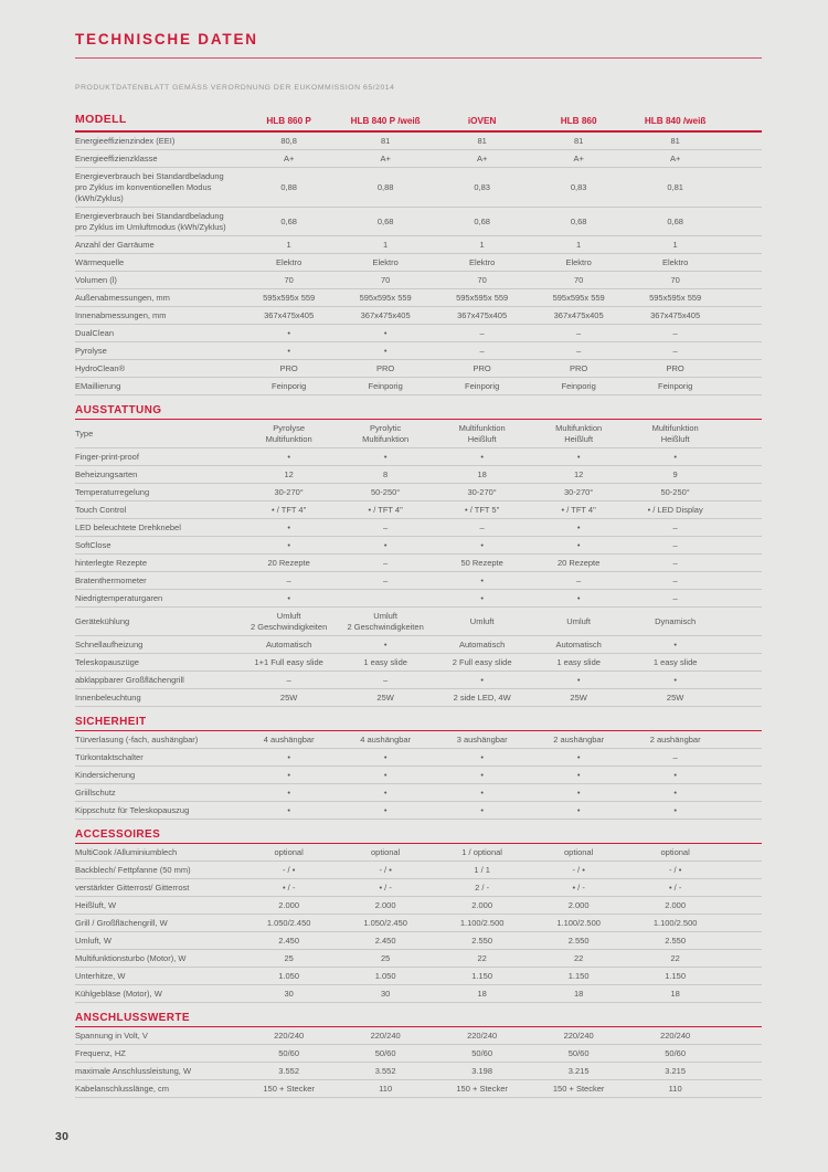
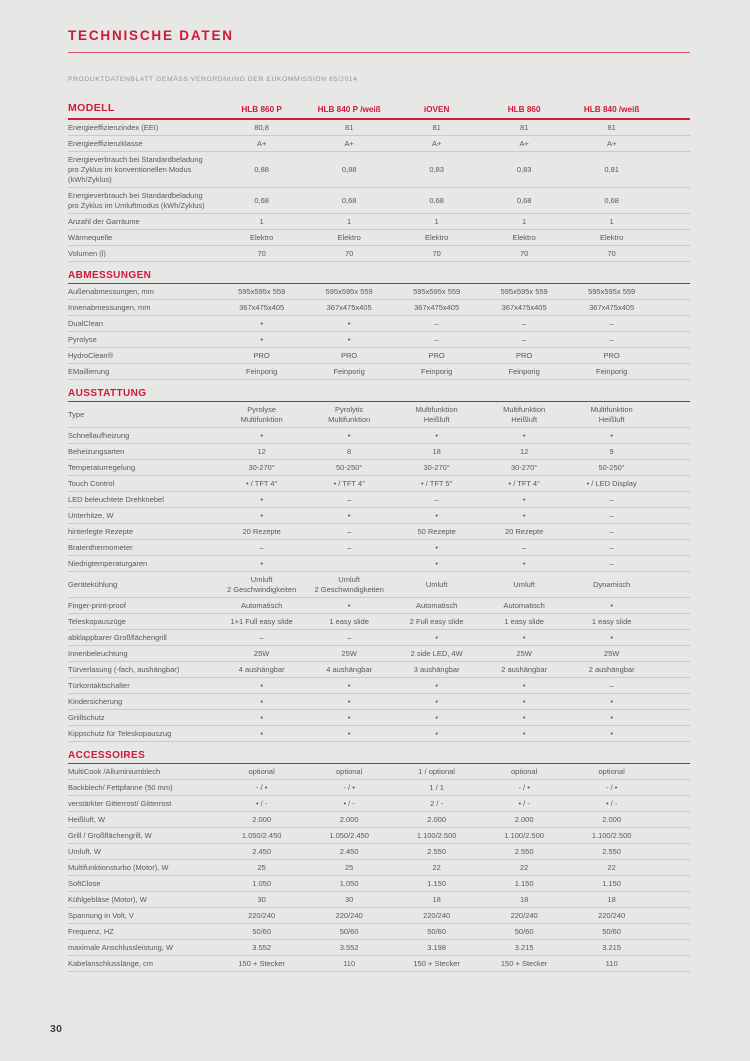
  TECHNISCHE DATEN
  MODELL
  HLB 860 P
  HLB 840 P /weiß
  iOVEN
  HLB 860
  HLB 840 /weiß
  Energieeffizienzindex (EEI)
  80,8
  81
  81
  81
  81
  Energieeffizienzklasse
  A+
  A+
  A+
  A+
  A+
  Energieverbrauch bei Standardbeladung pro Zyklus im konventionellen Modus (kWh/Zyklus)
  0,88
  0,88
  0,83
  0,83
  0,81
  Energieverbrauch bei Standardbeladung pro Zyklus im Umluftmodus (kWh/Zyklus)
  0,68
  0,68
  0,68
  0,68
  0,68
  Anzahl der Garräume
  1
  1
  1
  1
  1
  Wärmequelle
  Elektro
  Elektro
  Elektro
  Elektro
  Elektro
  Volumen (l)
  70
  70
  70
  70
  70
+ ABMESSUNGEN
  Außenabmessungen, mm
  595x595x 559
  595x595x 559
  595x595x 559
  595x595x 559
  595x595x 559
  Innenabmessungen, mm
  367x475x405
  367x475x405
  367x475x405
  367x475x405
  367x475x405
  DualClean
  •
  •
  –
  –
  –
  Pyrolyse
  •
  •
  –
  –
  –
  HydroClean®
  PRO
  PRO
  PRO
  PRO
  PRO
  EMaillierung
  Feinporig
  Feinporig
  Feinporig
  Feinporig
  Feinporig
  AUSSTATTUNG
  Type
  Pyrolyse
  Multifunktion
  Pyrolytic
  Multifunktion
  Multifunktion
  Heißluft
  Multifunktion
  Heißluft
  Multifunktion
  Heißluft
- Finger-print-proof
+ Schnellaufheizung
  •
  •
  •
  •
  •
  Beheizungsarten
  12
  8
  18
  12
  9
  Temperaturregelung
  30-270°
  50-250°
  30-270°
  30-270°
  50-250°
  Touch Control
  • / TFT 4"
  • / TFT 4"
  • / TFT 5"
  • / TFT 4"
  • / LED Display
  LED beleuchtete Drehknebel
  •
  –
  –
  •
  –
- SoftClose
+ Unterhitze, W
  •
  •
  •
  •
  –
  hinterlegte Rezepte
  20 Rezepte
  –
  50 Rezepte
  20 Rezepte
  –
  Bratenthermometer
  –
  –
  •
  –
  –
  Niedrigtemperaturgaren
  •
  •
  •
  –
  Gerätekühlung
  Umluft
  2 Geschwindigkeiten
  Umluft
  2 Geschwindigkeiten
  Umluft
  Umluft
  Dynamisch
- Schnellaufheizung
+ Finger-print-proof
  Automatisch
  •
  Automatisch
  Automatisch
  •
  Teleskopauszüge
  1+1 Full easy slide
  1 easy slide
  2 Full easy slide
  1 easy slide
  1 easy slide
  abklappbarer Großflächengrill
  –
  –
  •
  •
  •
  Innenbeleuchtung
  25W
  25W
  2 side LED, 4W
  25W
  25W
- SICHERHEIT
  Türverlasung (-fach, aushängbar)
  4 aushängbar
  4 aushängbar
  3 aushängbar
  2 aushängbar
  2 aushängbar
  Türkontaktschalter
  •
  •
  •
  •
  –
  Kindersicherung
  •
  •
  •
  •
  •
  Griillschutz
  •
  •
  •
  •
  •
  Kippschutz für Teleskopauszug
  •
  •
  •
  •
  •
  ACCESSOIRES
  MultiCook /Alluminiumblech
  optional
  optional
  1 / optional
  optional
  optional
  Backblech/ Fettpfanne (50 mm)
  - / •
  - / •
  1 / 1
  - / •
  - / •
  verstärkter Gitterrost/ Gitterrost
  • / -
  • / -
  2 / -
  • / -
  • / -
  Heißluft, W
  2.000
  2.000
  2.000
  2.000
  2.000
  Grill / Großflächengrill, W
  1.050/2.450
  1.050/2.450
  1.100/2.500
  1.100/2.500
  1.100/2.500
  Umluft, W
  2.450
  2.450
  2.550
  2.550
  2.550
  Multifunktionsturbo (Motor), W
  25
  25
  22
  22
  22
- Unterhitze, W
+ SoftClose
  1.050
  1.050
  1.150
  1.150
  1.150
  Kühlgebläse (Motor), W
  30
  30
  18
  18
  18
- ANSCHLUSSWERTE
  Spannung in Volt, V
  220/240
  220/240
  220/240
  220/240
  220/240
  Frequenz, HZ
  50/60
  50/60
  50/60
  50/60
  50/60
  maximale Anschlussleistung, W
  3.552
  3.552
  3.198
  3.215
  3.215
  Kabelanschlusslänge, cm
  150 + Stecker
  110
  150 + Stecker
  150 + Stecker
  110
  30
